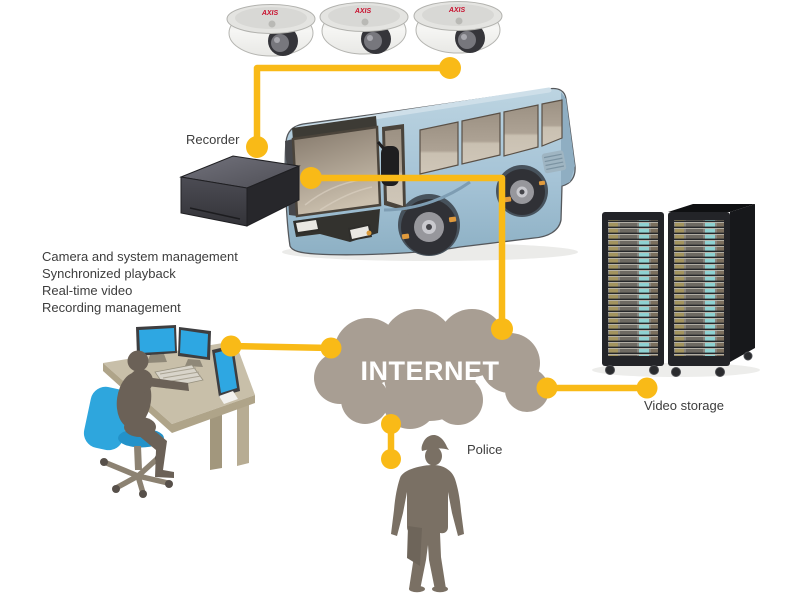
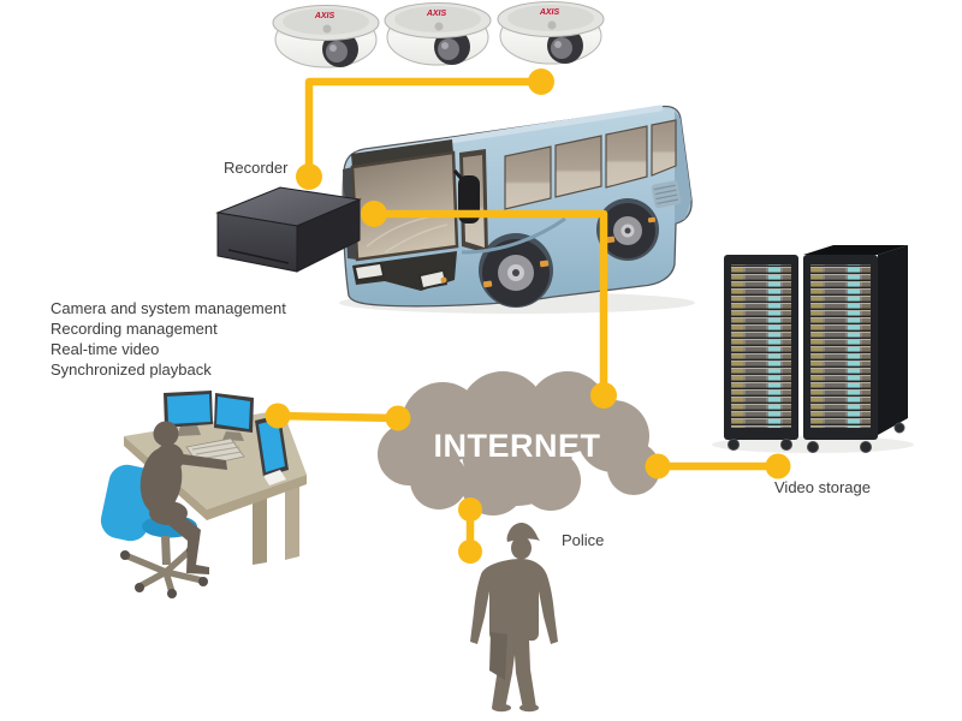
  Recorder
  Camera and system management
- Synchronized playback
+ Recording management
  Real-time video
- Recording management
+ Synchronized playback
  INTERNET
  Police
  Video storage
